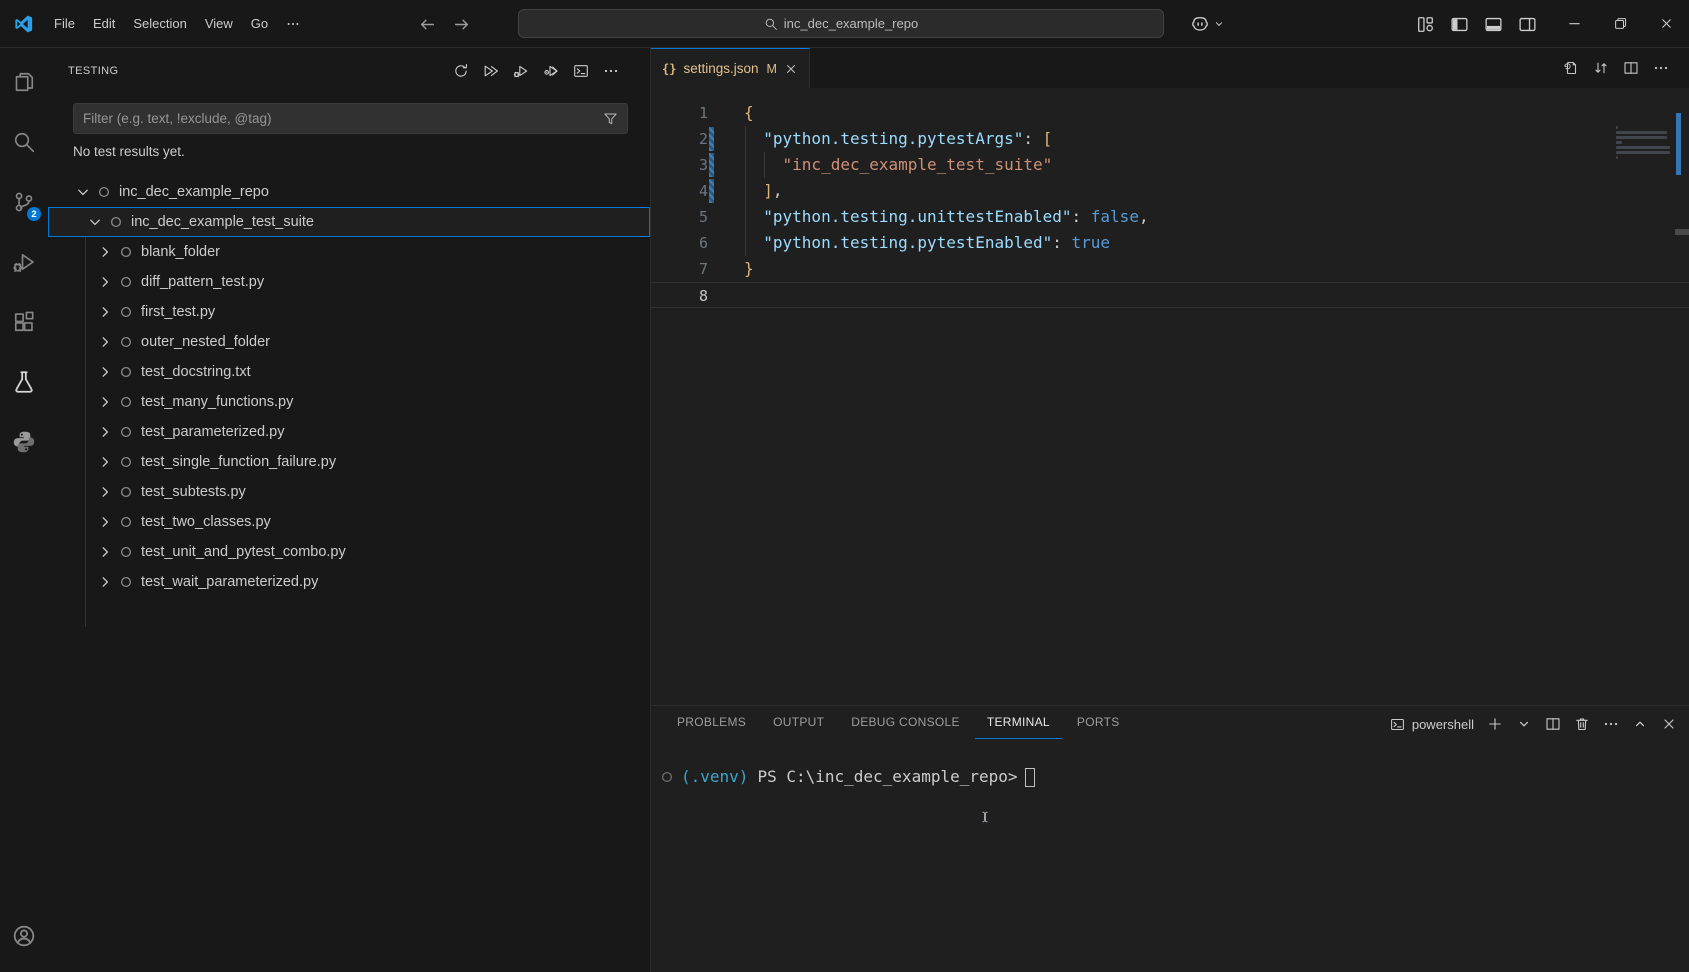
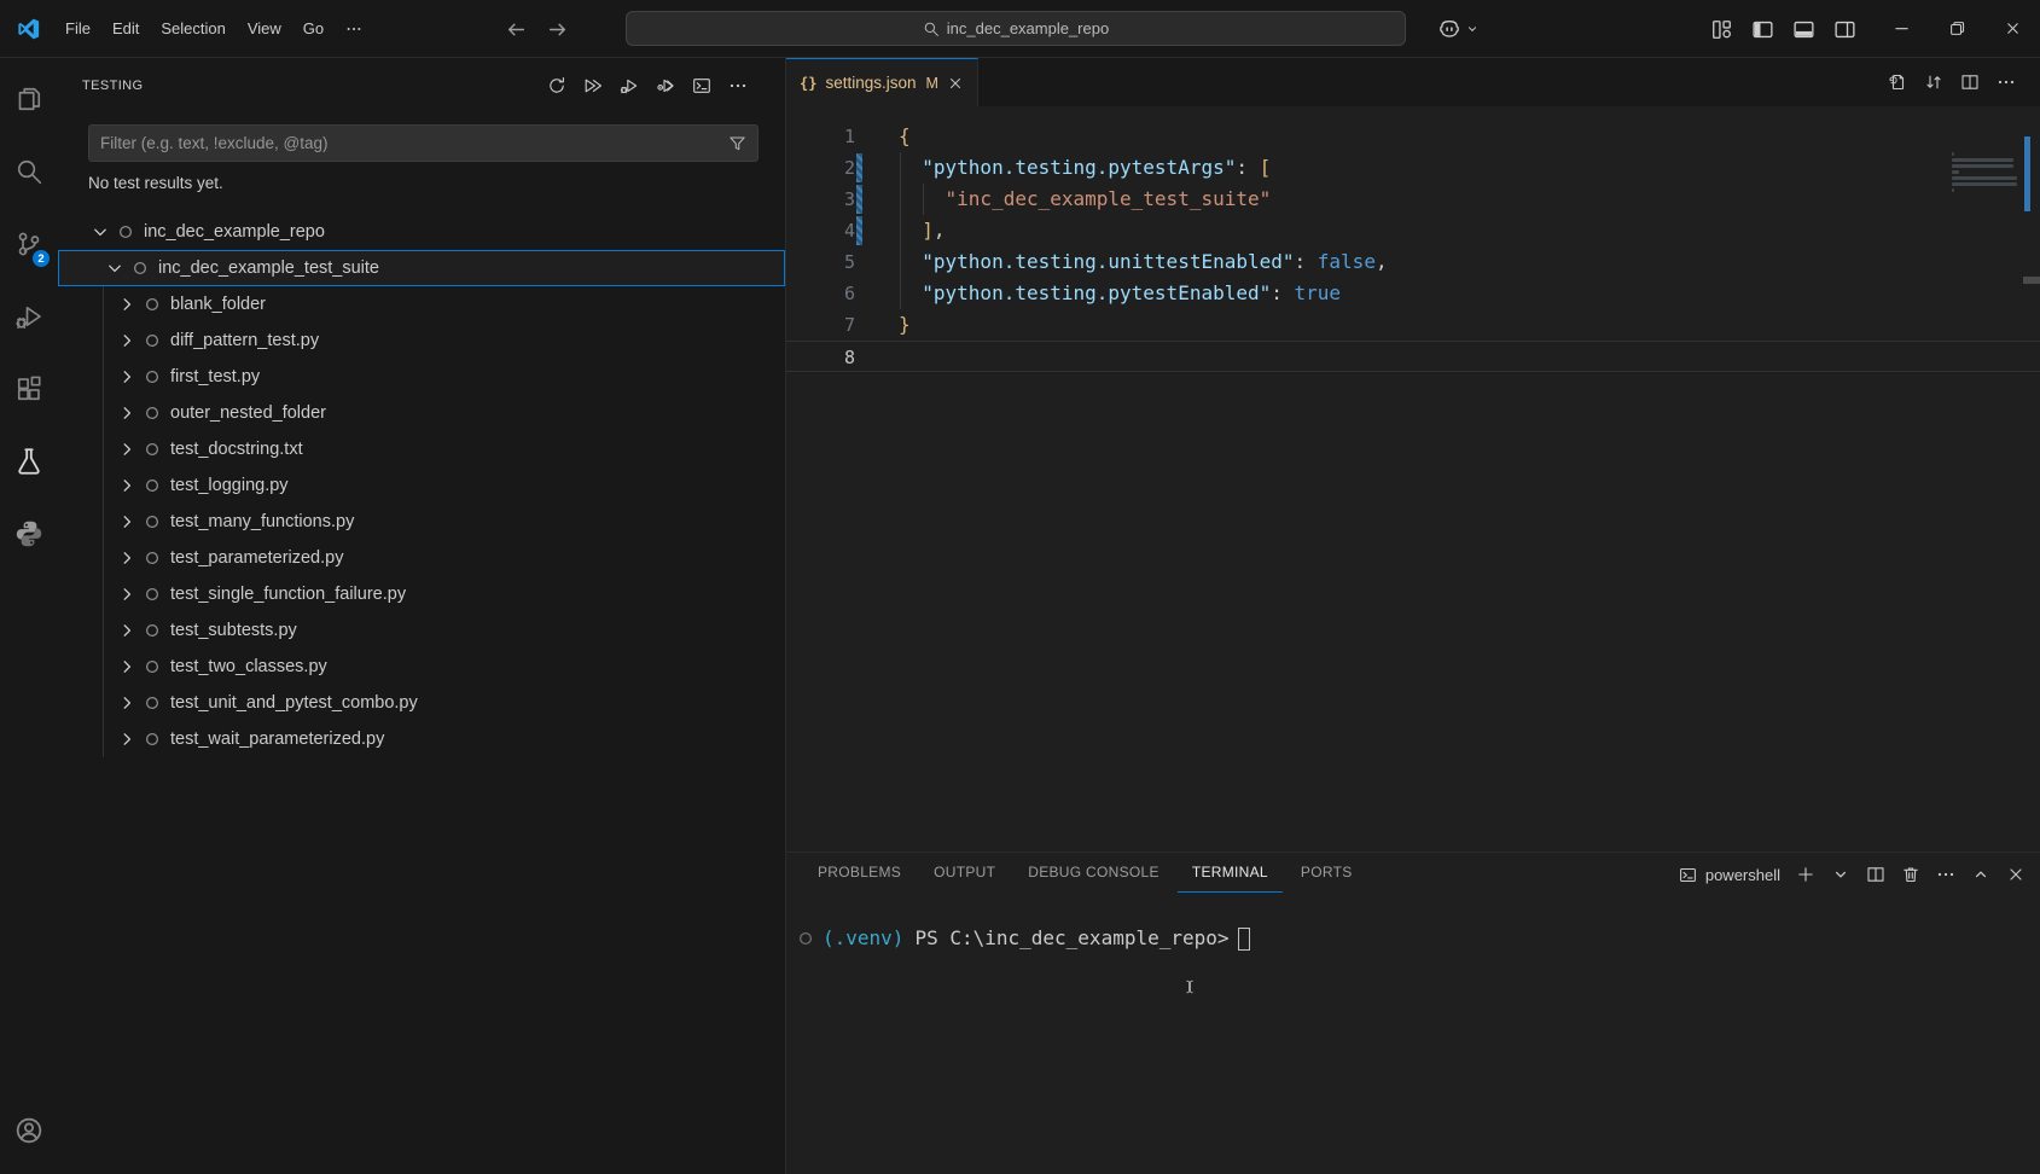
  File
  Edit
  Selection
  View
  Go
  inc_dec_example_repo
  2
  TESTING
  Filter (e.g. text, !exclude, @tag)
  No test results yet.
  inc_dec_example_repo
  inc_dec_example_test_suite
  blank_folder
  diff_pattern_test.py
  first_test.py
  outer_nested_folder
  test_docstring.txt
+ test_logging.py
  test_many_functions.py
  test_parameterized.py
  test_single_function_failure.py
  test_subtests.py
  test_two_classes.py
  test_unit_and_pytest_combo.py
  test_wait_parameterized.py
  {}
  settings.json
  M
  1
  {
  2
  "python.testing.pytestArgs": [
  3
  "inc_dec_example_test_suite"
  4
  ],
  5
  "python.testing.unittestEnabled": false,
  6
  "python.testing.pytestEnabled": true
  7
  }
  8
  PROBLEMS
  OUTPUT
  DEBUG CONSOLE
  TERMINAL
  PORTS
  powershell
  (.venv)
  PS C:\inc_dec_example_repo>
